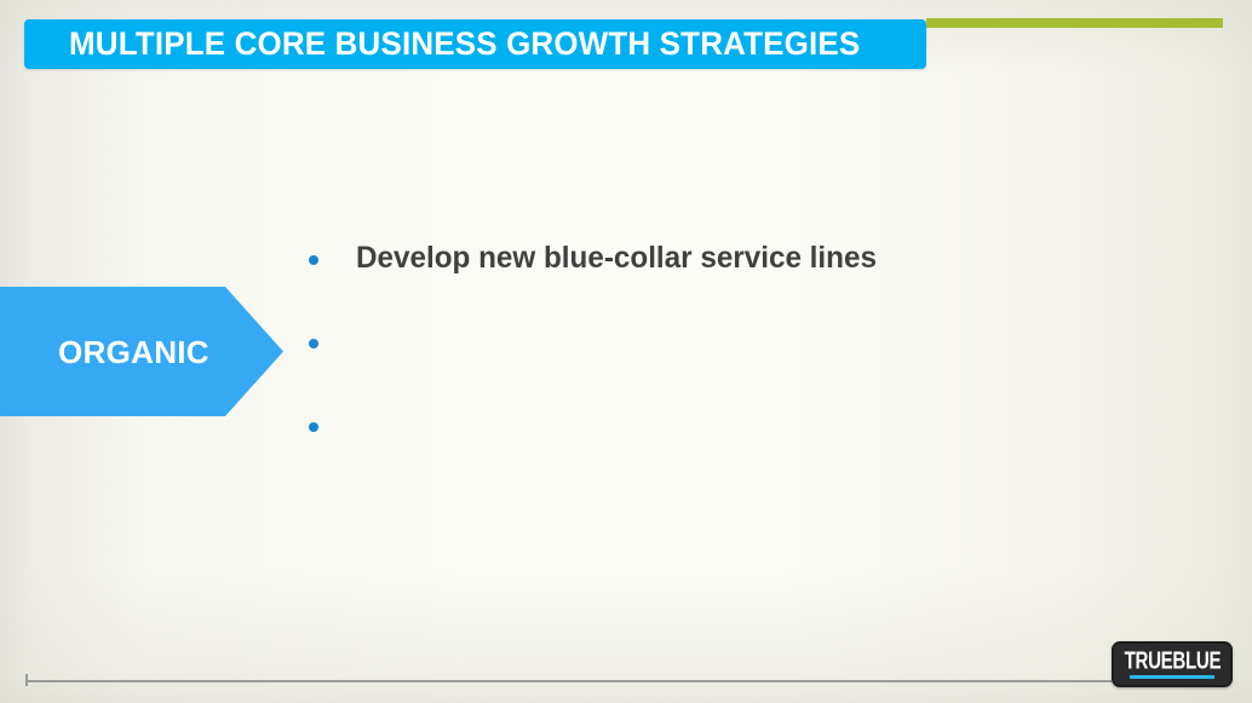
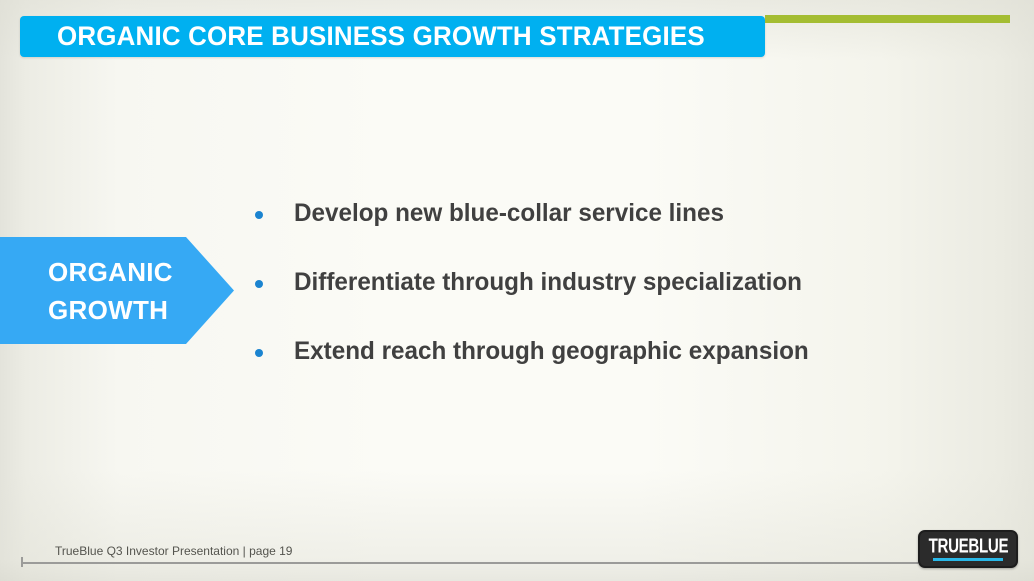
- MULTIPLE CORE BUSINESS GROWTH STRATEGIES
+ ORGANIC CORE BUSINESS GROWTH STRATEGIES
  ORGANIC
+ GROWTH
  Develop new blue-collar service lines
+ Differentiate through industry specialization
+ Extend reach through geographic expansion
+ TrueBlue Q3 Investor Presentation | page 19
  TRUEBLUE
